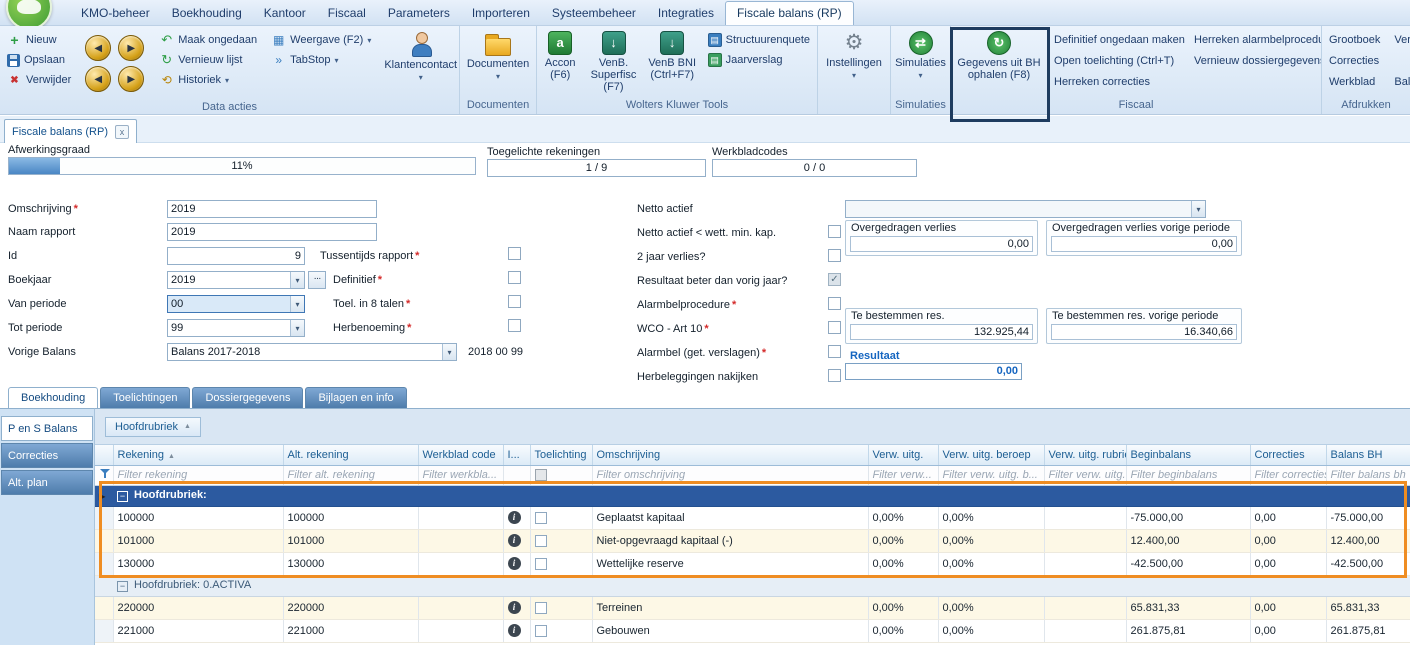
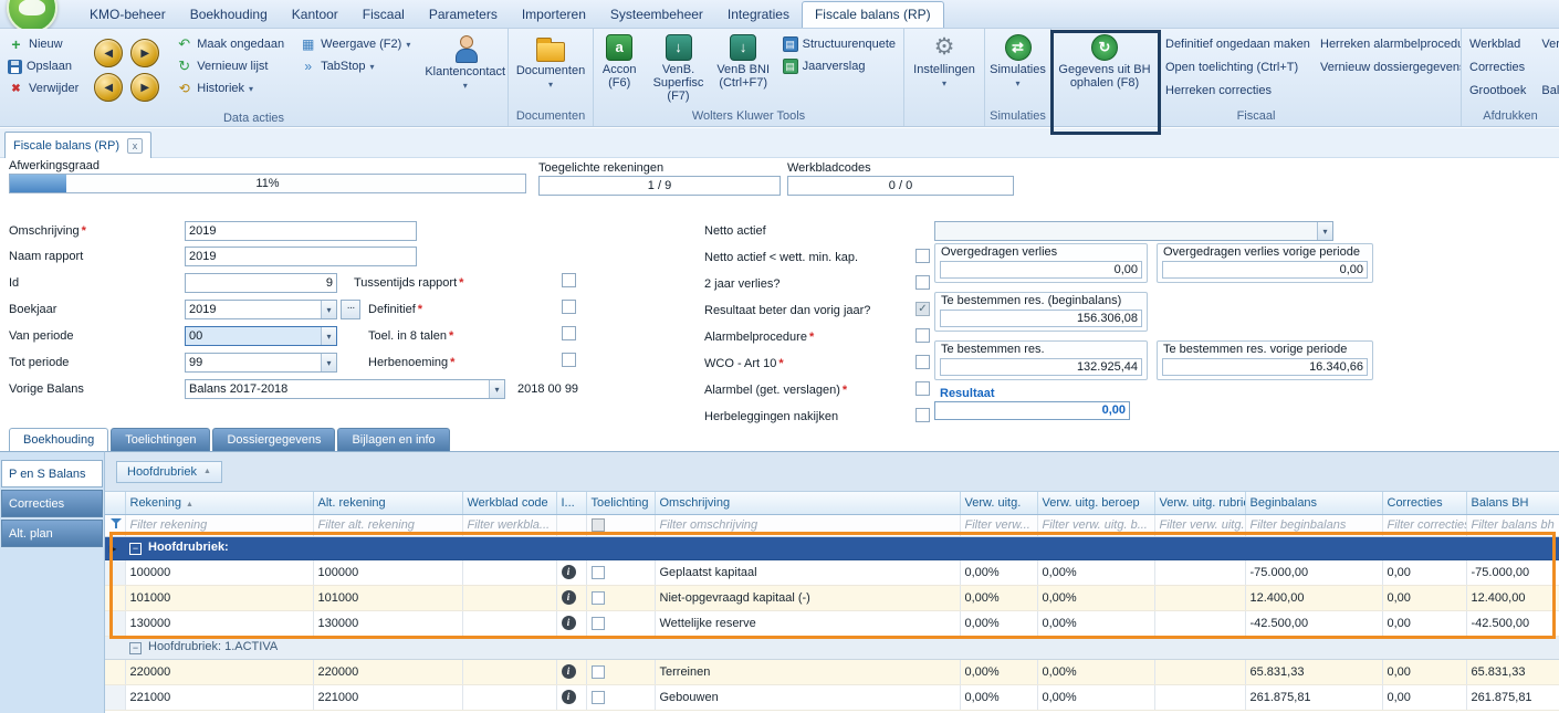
  KMO-beheer
  Boekhouding
  Kantoor
  Fiscaal
  Parameters
  Importeren
  Systeembeheer
  Integraties
  Fiscale balans (RP)
  +
  Nieuw
  Opslaan
  ✖
  Verwijder
  ◀
  ▶
  ◀
  ▶
  ↶
  Maak ongedaan
  ↻
  Vernieuw lijst
  ⟲
  Historiek
  ▾
  ▦
  Weergave (F2)
  ▾
  »
  TabStop
  ▾
  Klantencontact
  ▾
  Data acties
  Documenten
  ▾
  Documenten
  a
  Accon (F6)
  ↓
  VenB. Superfisc (F7)
  ↓
  VenB BNI (Ctrl+F7)
  ▤
  Structuurenquete
  ▤
  Jaarverslag
  Wolters Kluwer Tools
  ⚙
  Instellingen
  ▾
  ⇄
  Simulaties
  ▾
  Simulaties
  ↻
  Gegevens uit BH ophalen (F8)
  Definitief ongedaan maken
  Open toelichting (Ctrl+T)
  Herreken correcties
  Herreken alarmbelproced
  Vernieuw dossiergegeven
  Fiscaal
- Grootboek
+ Werkblad
  Correcties
- Werkblad
+ Grootboek
  Ver
  Afdrukken
  Fiscale balans (RP)
  x
  Afwerkingsgraad
  11%
  Toegelichte rekeningen
  1 / 9
  Werkbladcodes
  0 / 0
  Omschrijving *
  2019
  Naam rapport
  2019
  Id
  9
  Tussentijds rapport *
  Boekjaar
  2019
  ▾
  ···
  Definitief *
  Van periode
  00
  ▾
  Toel. in 8 talen *
  Tot periode
  99
  ▾
  Herbenoeming *
  Vorige Balans
  Balans 2017-2018
  ▾
  2018 00 99
  Netto actief
  ▾
  Netto actief < wett. min. kap.
  2 jaar verlies?
  Resultaat beter dan vorig jaar?
  ✓
  Alarmbelprocedure *
  WCO - Art 10 *
  Alarmbel (get. verslagen) *
  Herbeleggingen nakijken
  Overgedragen verlies
  0,00
  Overgedragen verlies vorige periode
  0,00
+ Te bestemmen res. (beginbalans)
+ 156.306,08
  Te bestemmen res.
  132.925,44
  Te bestemmen res. vorige periode
  16.340,66
  Resultaat
  0,00
  Boekhouding
  Toelichtingen
  Dossiergegevens
  Bijlagen en info
  P en S Balans
  Correcties
  Alt. plan
  Hoofdrubriek
  	Rekening	Alt. rekening	Werkblad code	I...	Toelichting	Omschrijving	Verw. uitg.	Verw. uitg. beroep	Verw. uitg. rubri	Beginbalans	Correcties	Balans BH
  	Filter rekening	Filter alt. rekening	Filter werkbla...			Filter omschrijving	Filter verw...	Filter verw. uitg. b...	Filter verw. uitg.	Filter beginbalans	Filter correctie	Filter balans bh
  ▶	− Hoofdrubriek:
  	100000	100000		i		Geplaatst kapitaal	0,00%	0,00%		-75.000,00	0,00	-75.000,00
  	101000	101000		i		Niet-opgevraagd kapitaal (-)	0,00%	0,00%		12.400,00	0,00	12.400,00
  	130000	130000		i		Wettelijke reserve	0,00%	0,00%		-42.500,00	0,00	-42.500,00
- 	− Hoofdrubriek: 0.ACTIVA
+ 	− Hoofdrubriek: 1.ACTIVA
  	220000	220000		i		Terreinen	0,00%	0,00%		65.831,33	0,00	65.831,33
  	221000	221000		i		Gebouwen	0,00%	0,00%		261.875,81	0,00	261.875,81
